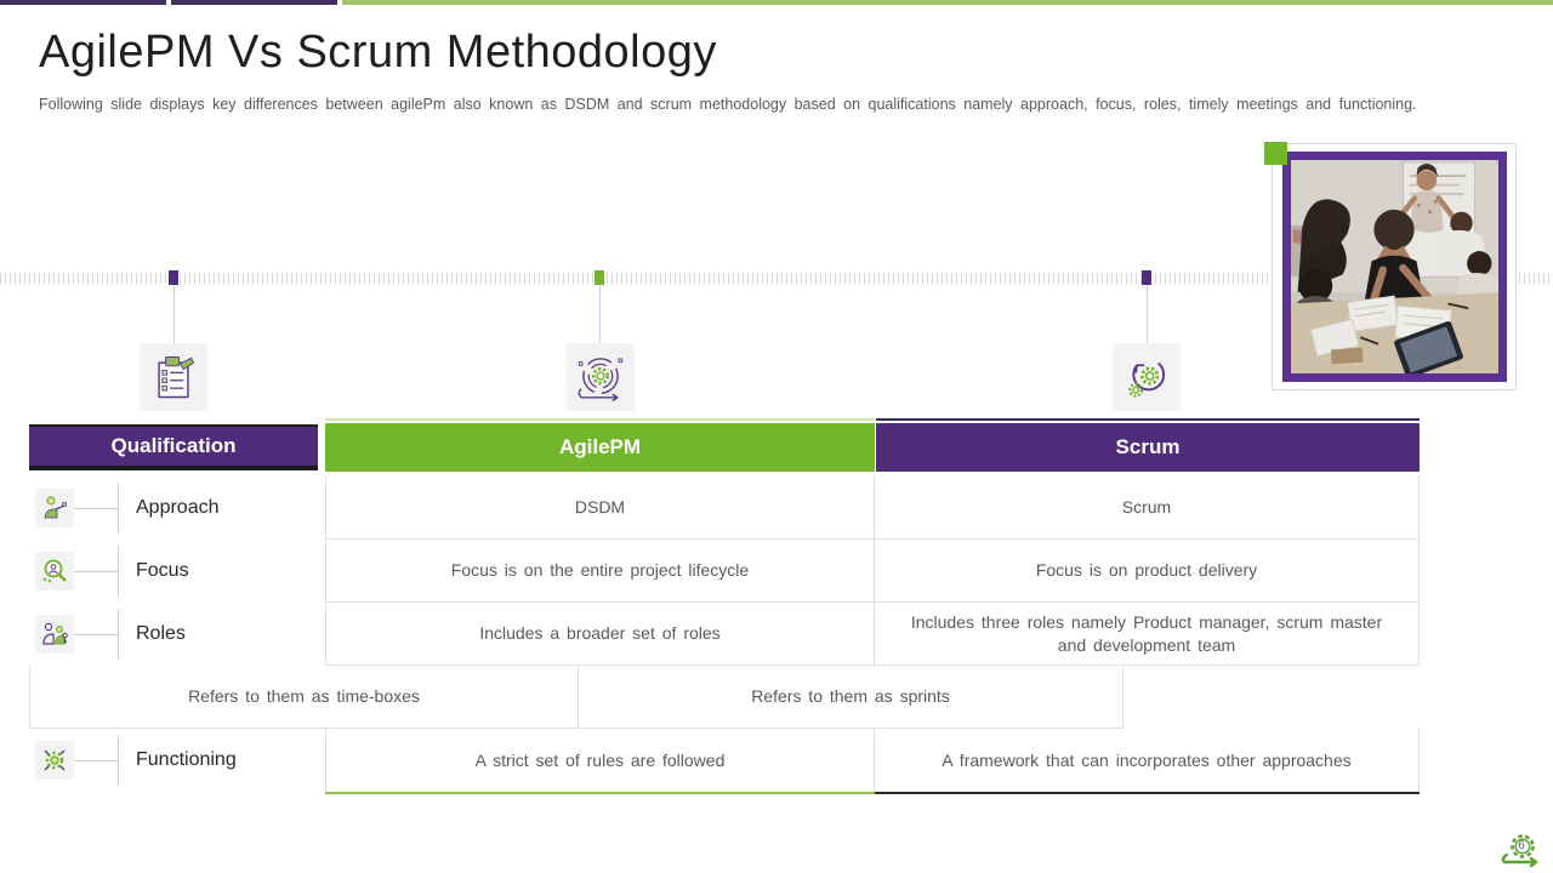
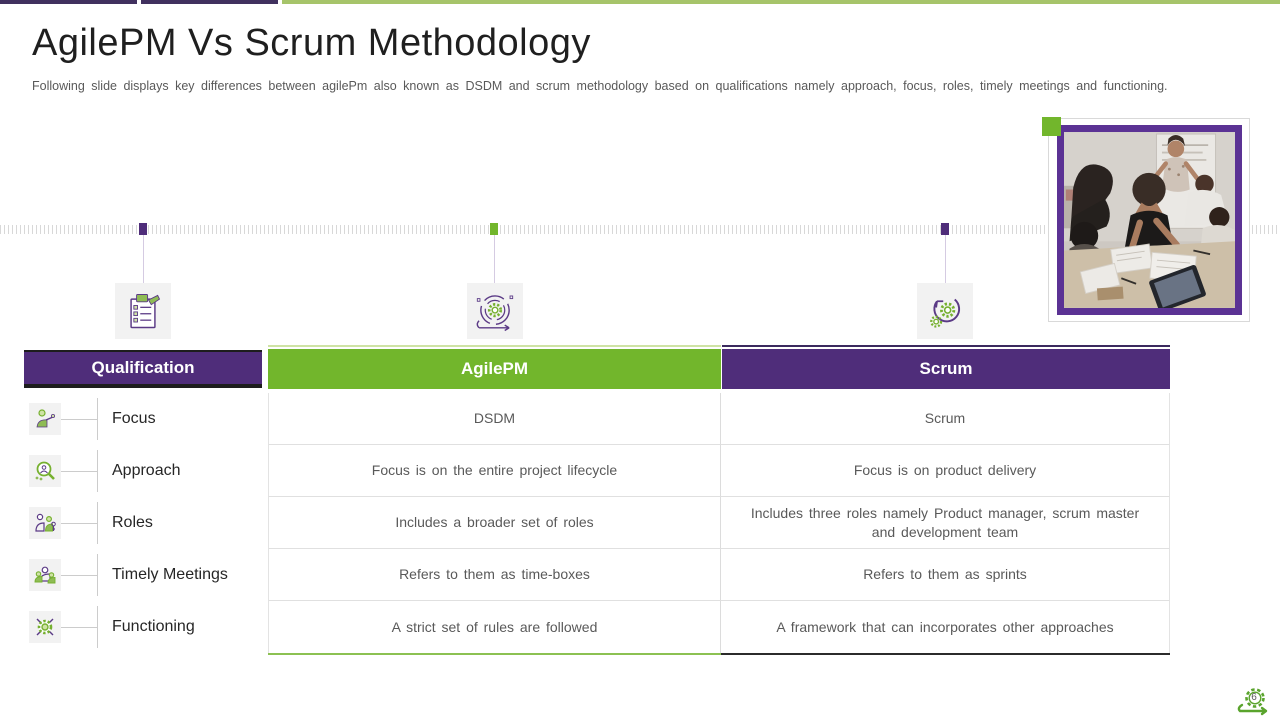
  AgilePM Vs Scrum Methodology
  Following slide displays key differences between agilePm also known as DSDM and scrum methodology based on qualifications namely approach, focus, roles, timely meetings and functioning.
  Qualification
  AgilePM
  Scrum
- Approach
+ Focus
  DSDM
  Scrum
- Focus
+ Approach
  Focus is on the entire project lifecycle
  Focus is on product delivery
  Roles
  Includes a broader set of roles
  Includes three roles namely Product manager, scrum master and development team
+ Timely Meetings
  Refers to them as time-boxes
  Refers to them as sprints
  Functioning
  A strict set of rules are followed
  A framework that can incorporates other approaches
  6
